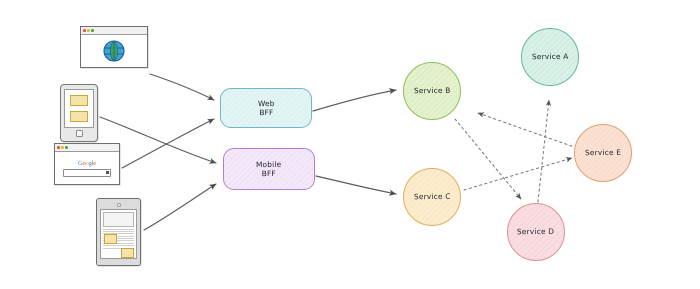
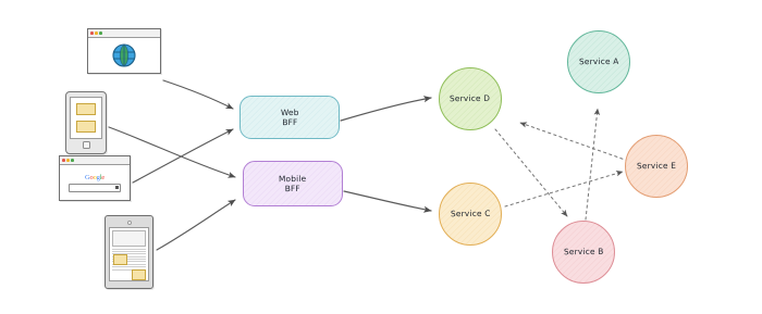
  Web
  BFF
  Mobile
  BFF
  Service A
- Service B
+ Service D
  Service C
- Service D
+ Service B
  Service E
